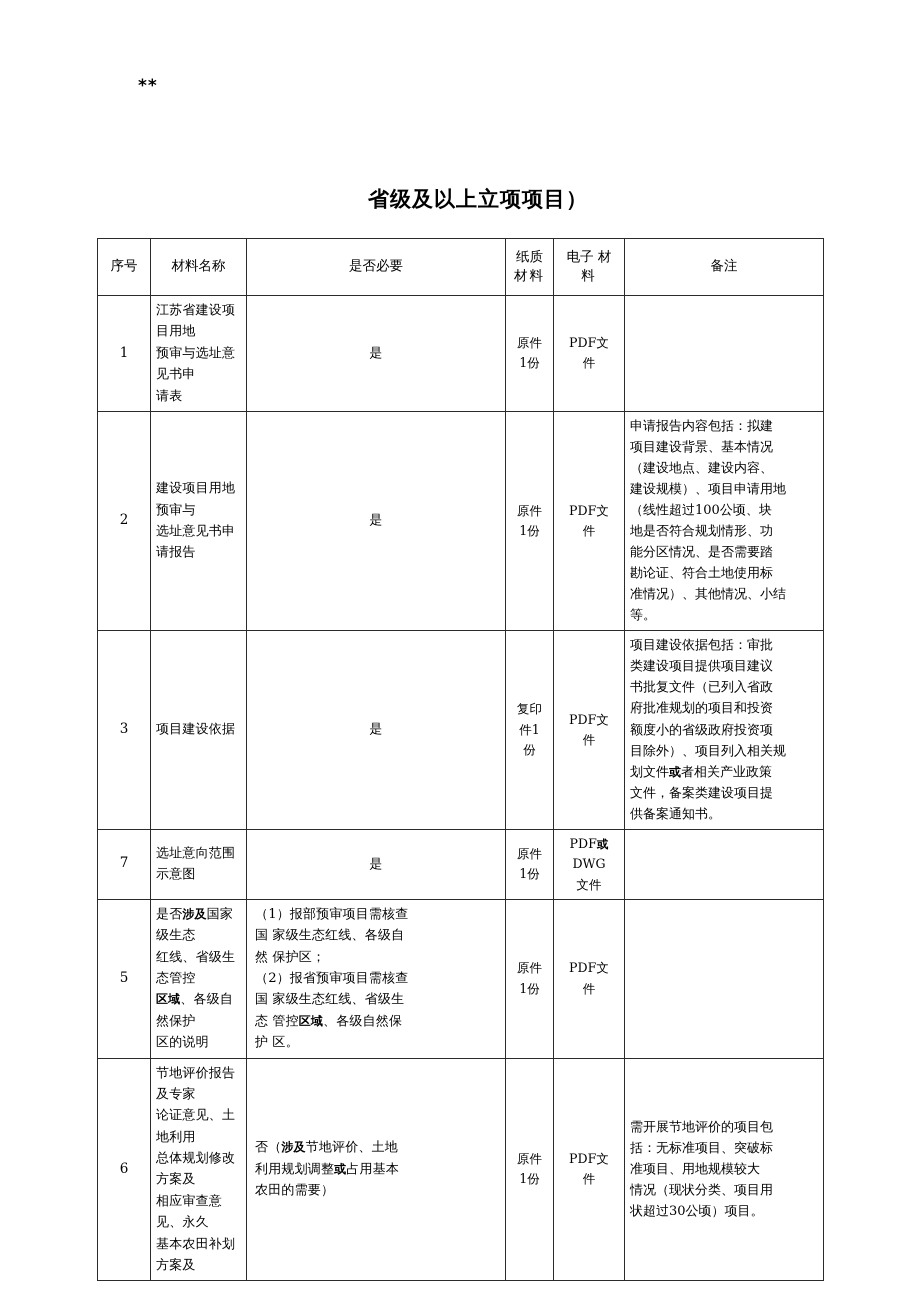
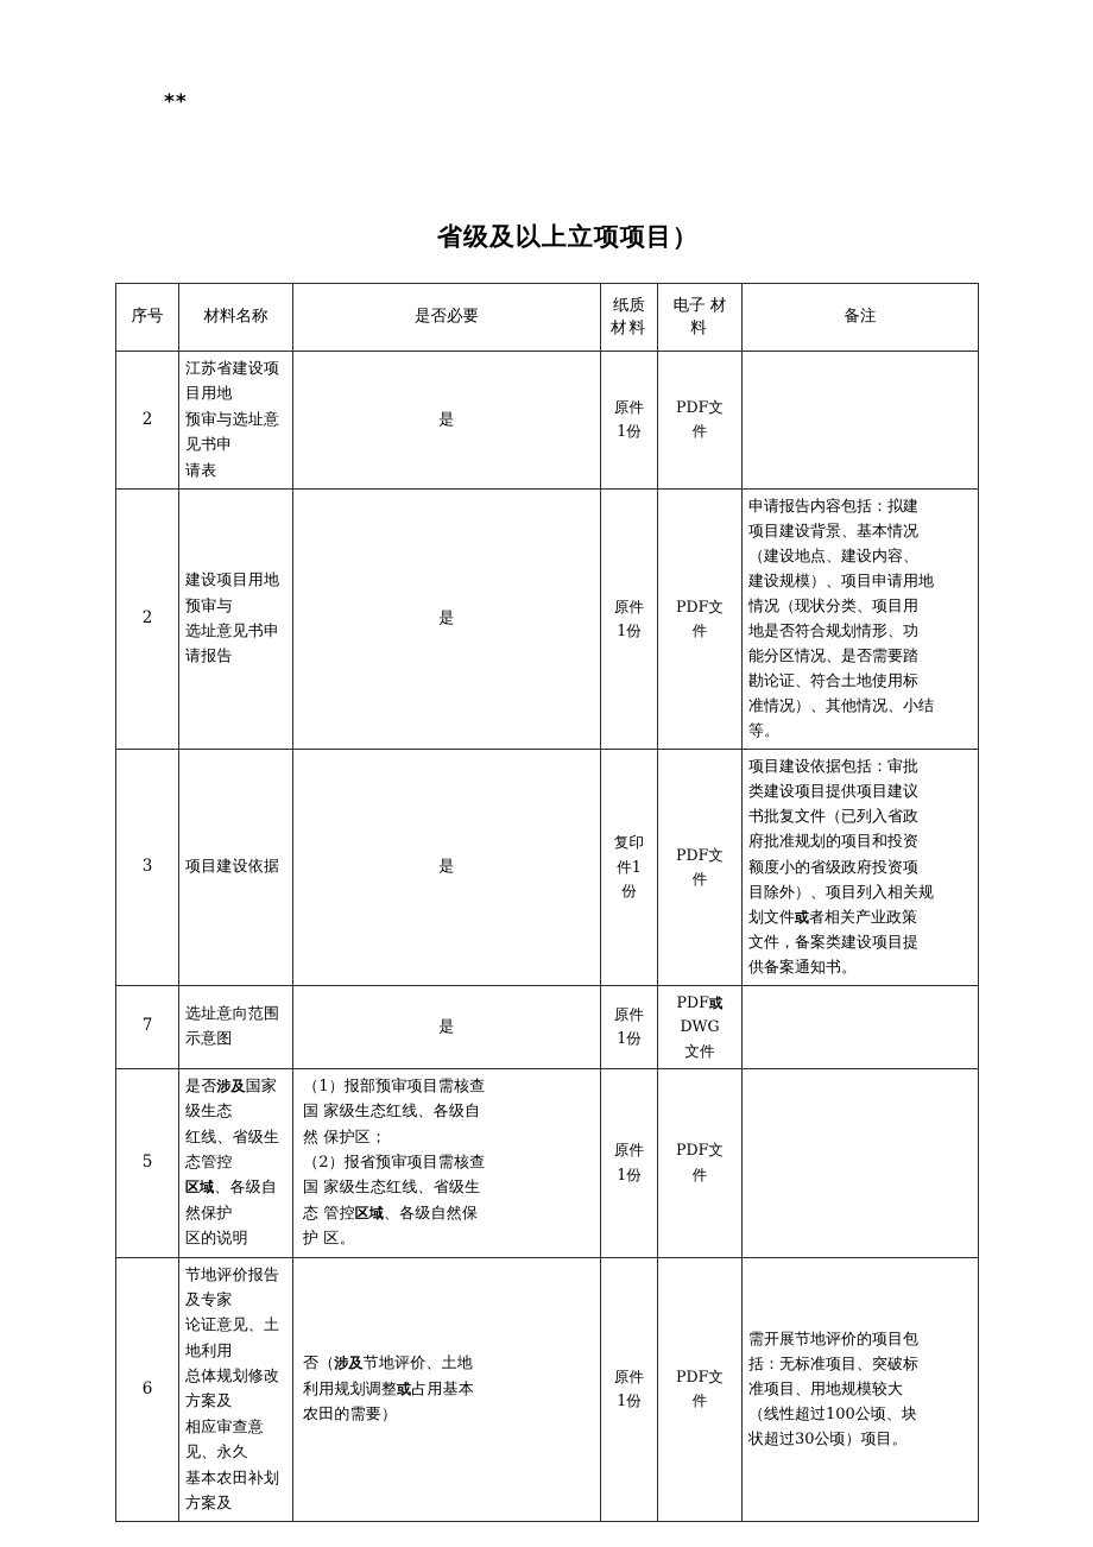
  **
  省级及以上立项项目）
  序号	材料名称	是否必要	纸质 材料	电子 材 料	备注
- 1	江苏省建设项目用地预审与选址意见书申请表	是	原件1份	PDF文件
+ 2	江苏省建设项目用地预审与选址意见书申请表	是	原件1份	PDF文件
- 2	建设项目用地预审与选址意见书申请报告	是	原件1份	PDF文件	申请报告内容包括：拟建项目建设背景、基本情况（建设地点、建设内容、建设规模）、项目申请用地（线性超过100公顷、块地是否符合规划情形、功能分区情况、是否需要踏勘论证、符合土地使用标准情况）、其他情况、小结等。
+ 2	建设项目用地预审与选址意见书申请报告	是	原件1份	PDF文件	申请报告内容包括：拟建项目建设背景、基本情况（建设地点、建设内容、建设规模）、项目申请用地情况（现状分类、项目用地是否符合规划情形、功能分区情况、是否需要踏勘论证、符合土地使用标准情况）、其他情况、小结等。
  3	项目建设依据	是	复印件1 份	PDF文件	项目建设依据包括：审批类建设项目提供项目建议书批复文件（已列入省政府批准规划的项目和投资额度小的省级政府投资项目除外）、项目列入相关规划文件或者相关产业政策文件，备案类建设项目提供备案通知书。
  7	选址意向范围示意图	是	原件1份	PDF或DWG文件
  5	是否涉及国家级生态红线、省级生态管控区域、各级自然保护区的说明	（1）报部预审项目需核查国 家级生态红线、各级自然 保护区；（2）报省预审项目需核查国 家级生态红线、省级生态 管控区域、各级自然保护 区。	原件1份	PDF文件
- 6	节地评价报告及专家论证意见、土地利用总体规划修改方案及相应审查意见、永久基本农田补划方案及	否（涉及节地评价、土地利用规划调整或占用基本农田的需要）	原件1份	PDF文件	需开展节地评价的项目包括：无标准项目、突破标准项目、用地规模较大情况（现状分类、项目用状超过30公顷）项目。
+ 6	节地评价报告及专家论证意见、土地利用总体规划修改方案及相应审查意见、永久基本农田补划方案及	否（涉及节地评价、土地利用规划调整或占用基本农田的需要）	原件1份	PDF文件	需开展节地评价的项目包括：无标准项目、突破标准项目、用地规模较大（线性超过100公顷、块状超过30公顷）项目。
